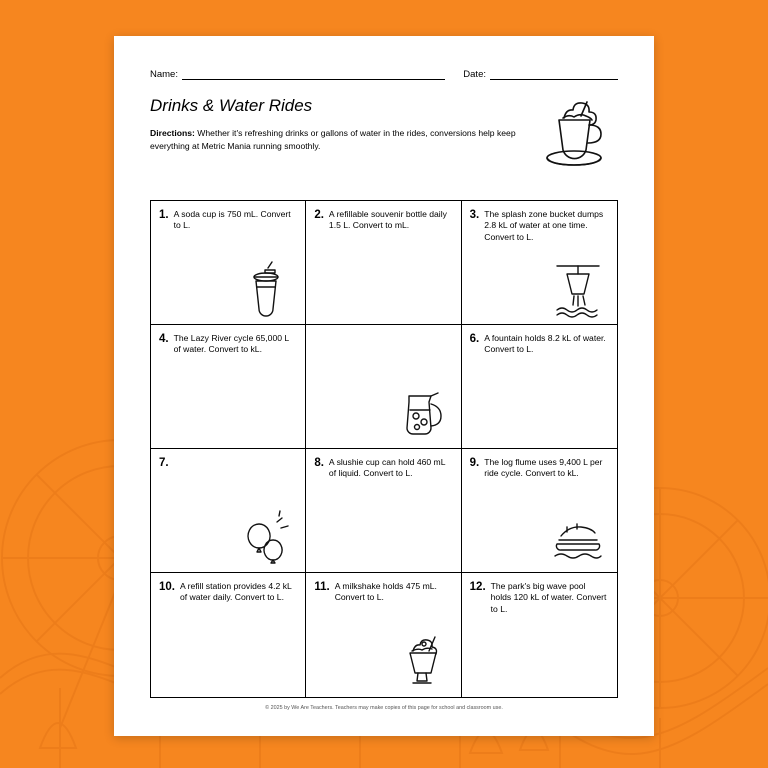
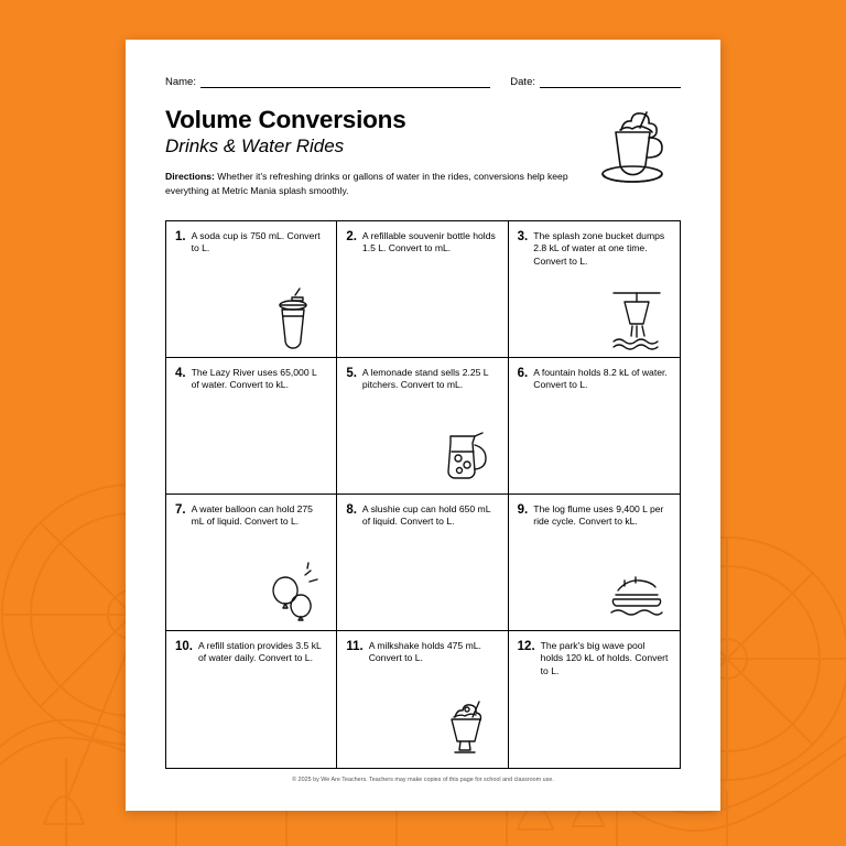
  Name:
  Date:
+ Volume Conversions
  Drinks & Water Rides
- Directions: Whether it's refreshing drinks or gallons of water in the rides, conversions help keep everything at Metric Mania running smoothly.
+ Directions: Whether it's refreshing drinks or gallons of water in the rides, conversions help keep everything at Metric Mania splash smoothly.
  1.
  A soda cup is 750 mL. Convert to L.
  2.
- A refillable souvenir bottle daily 1.5 L. Convert to mL.
+ A refillable souvenir bottle holds 1.5 L. Convert to mL.
  3.
  The splash zone bucket dumps 2.8 kL of water at one time. Convert to L.
  4.
- The Lazy River cycle 65,000 L of water. Convert to kL.
+ The Lazy River uses 65,000 L of water. Convert to kL.
+ 5.
+ A lemonade stand sells 2.25 L pitchers. Convert to mL.
  6.
  A fountain holds 8.2 kL of water. Convert to L.
  7.
+ A water balloon can hold 275 mL of liquid. Convert to L.
  8.
- A slushie cup can hold 460 mL of liquid. Convert to L.
+ A slushie cup can hold 650 mL of liquid. Convert to L.
  9.
  The log flume uses 9,400 L per ride cycle. Convert to kL.
  10.
- A refill station provides 4.2 kL of water daily. Convert to L.
+ A refill station provides 3.5 kL of water daily. Convert to L.
  11.
  A milkshake holds 475 mL. Convert to L.
  12.
- The park's big wave pool holds 120 kL of water. Convert to L.
+ The park's big wave pool holds 120 kL of holds. Convert to L.
